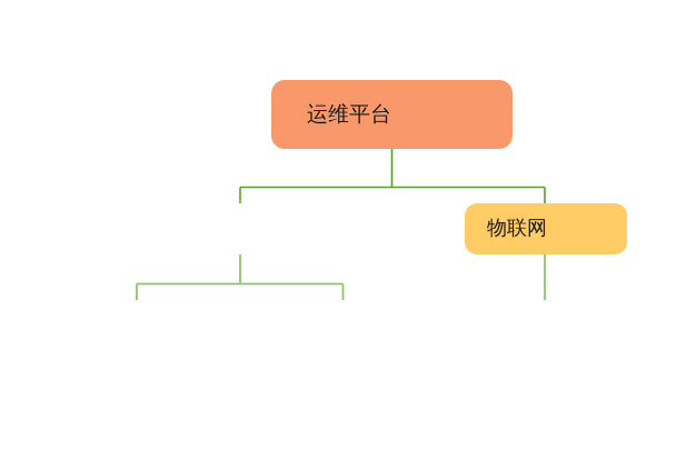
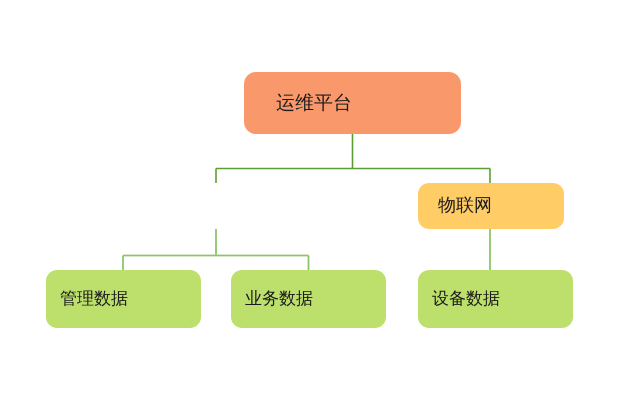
  运维平台
  物联网
+ 管理数据
+ 业务数据
+ 设备数据
